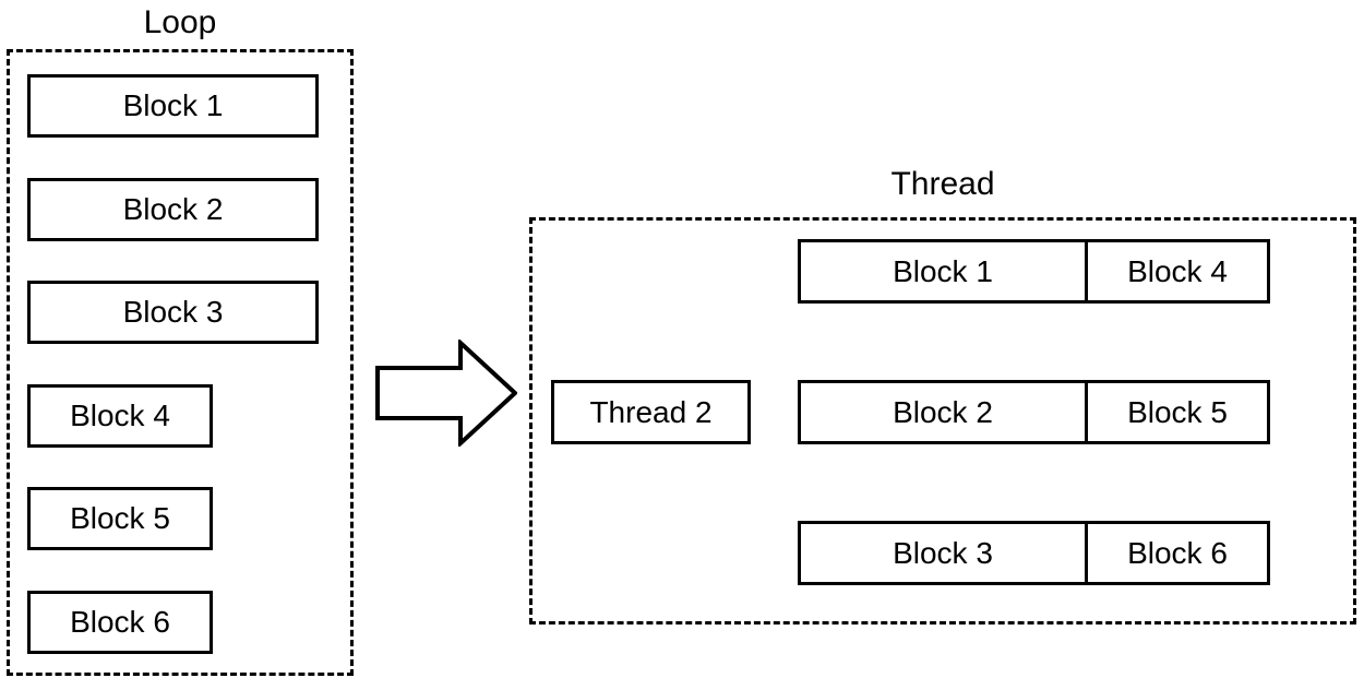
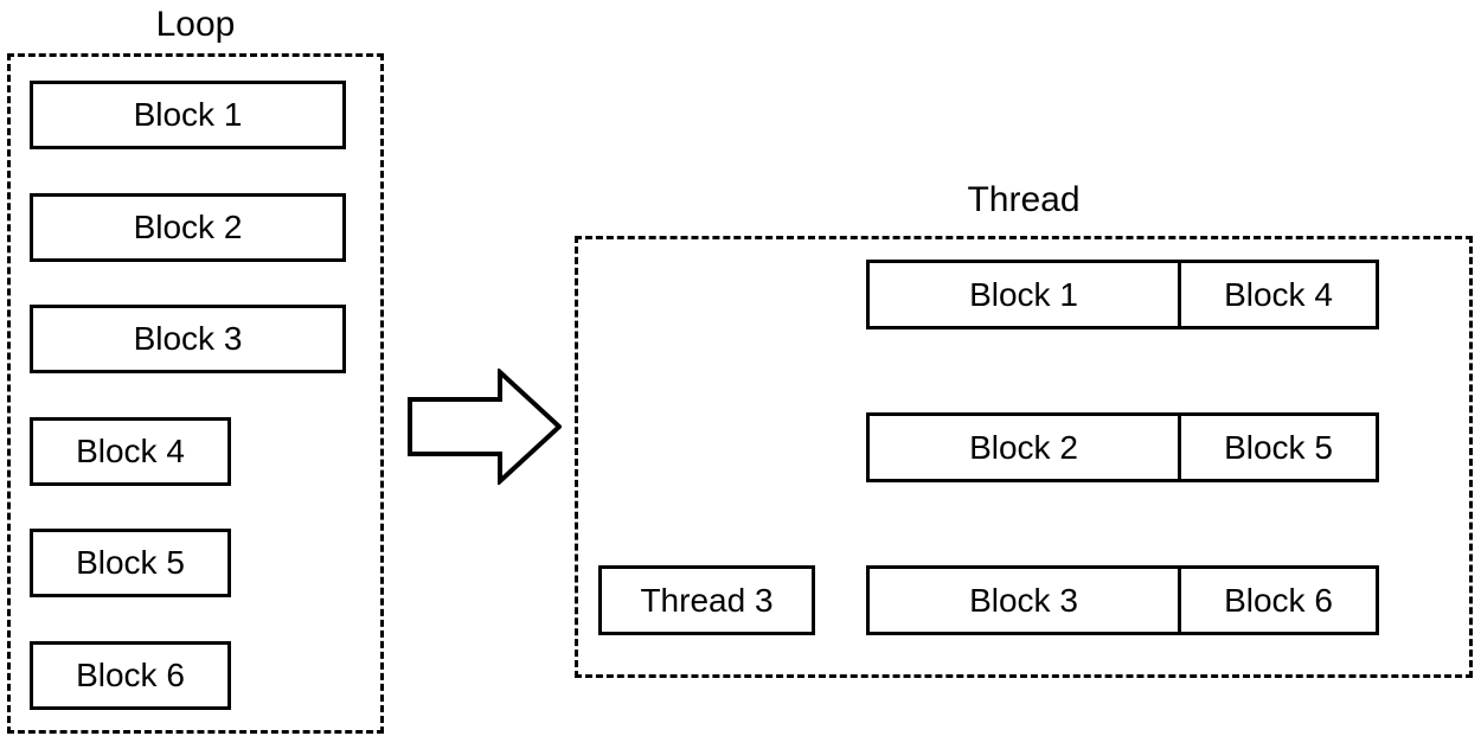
  Loop
  Block 1
  Block 2
  Block 3
  Block 4
  Block 5
  Block 6
  Thread
  Block 1
  Block 4
- Thread 2
  Block 2
  Block 5
+ Thread 3
  Block 3
  Block 6
